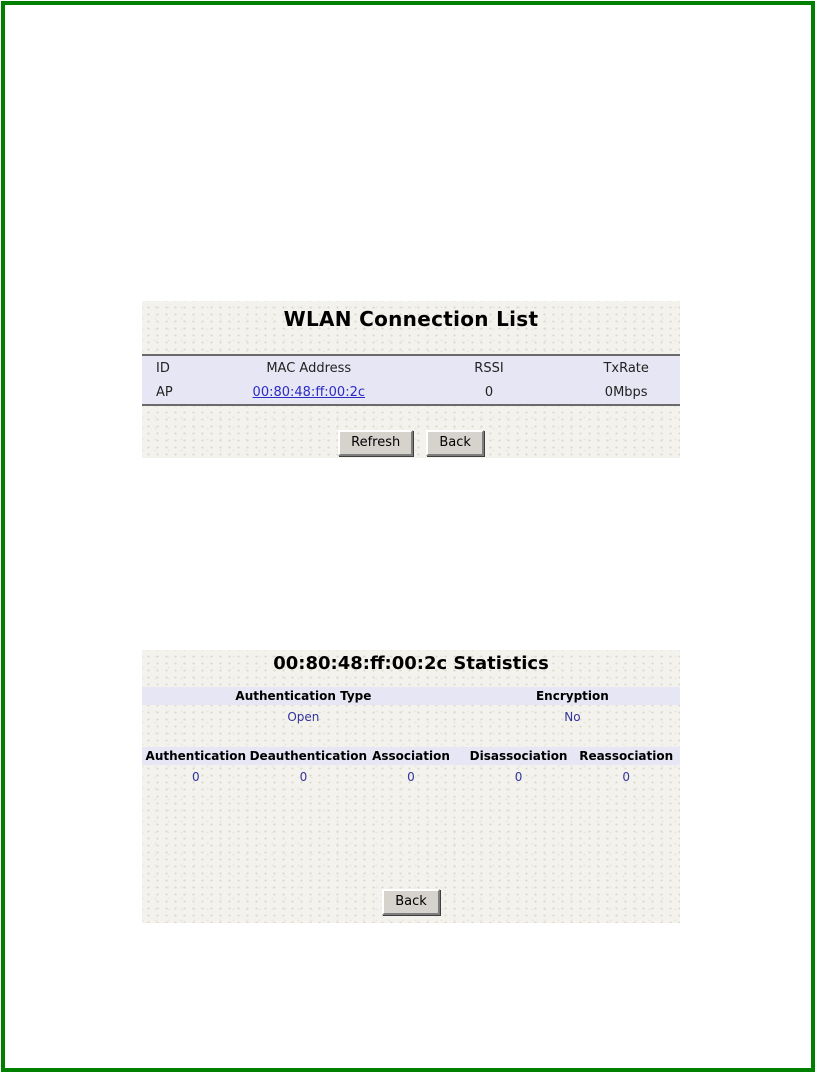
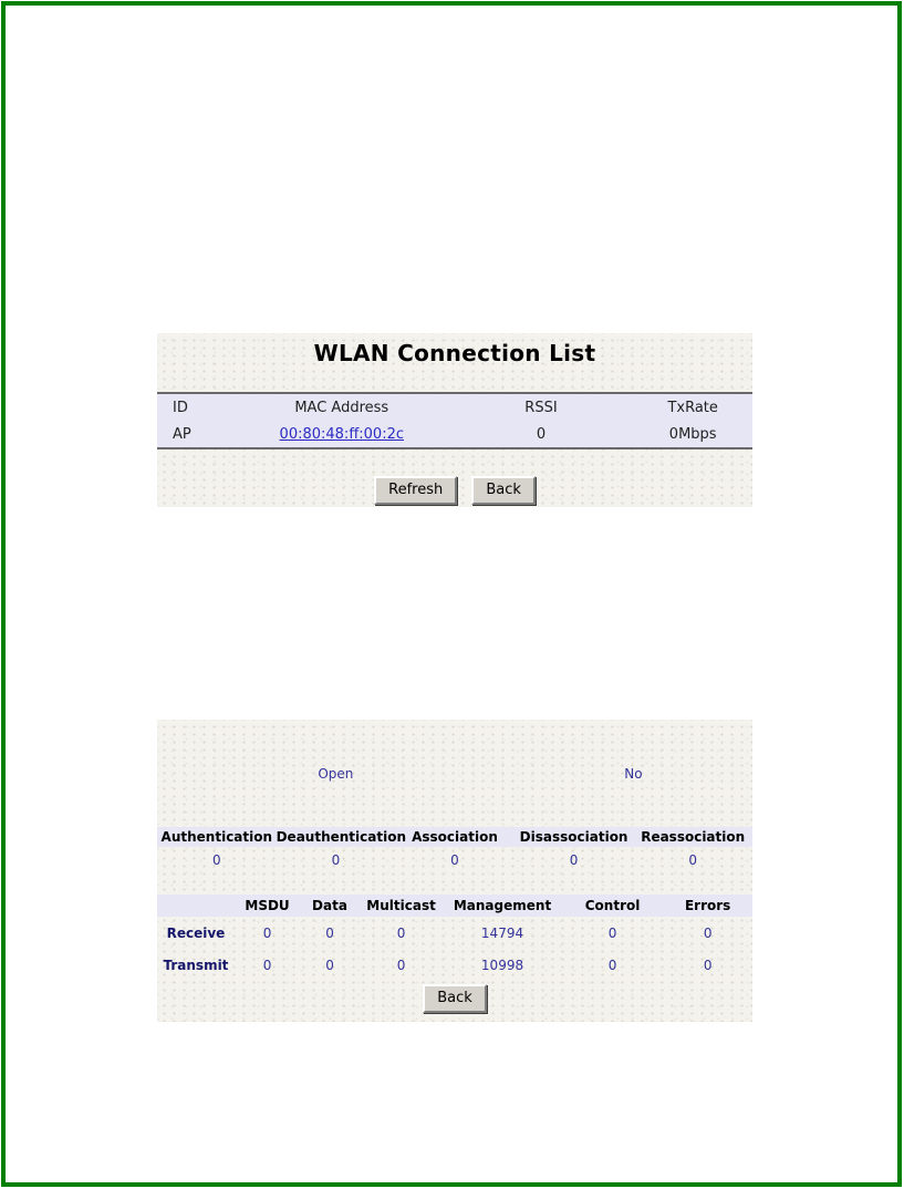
  WLAN Connection List
  ID	MAC Address	RSSI	TxRate
  AP	00:80:48:ff:00:2c	0	0Mbps
  Refresh Back
- 00:80:48:ff:00:2c Statistics
- Authentication Type	Encryption
  Open	No
  Authentication	Deauthentication	Association	Disassociation	Reassociation
  0	0	0	0	0
+ 	MSDU	Data	Multicast	Management	Control	Errors
+ Receive	0	0	0	14794	0	0
+ Transmit	0	0	0	10998	0	0
  Back
